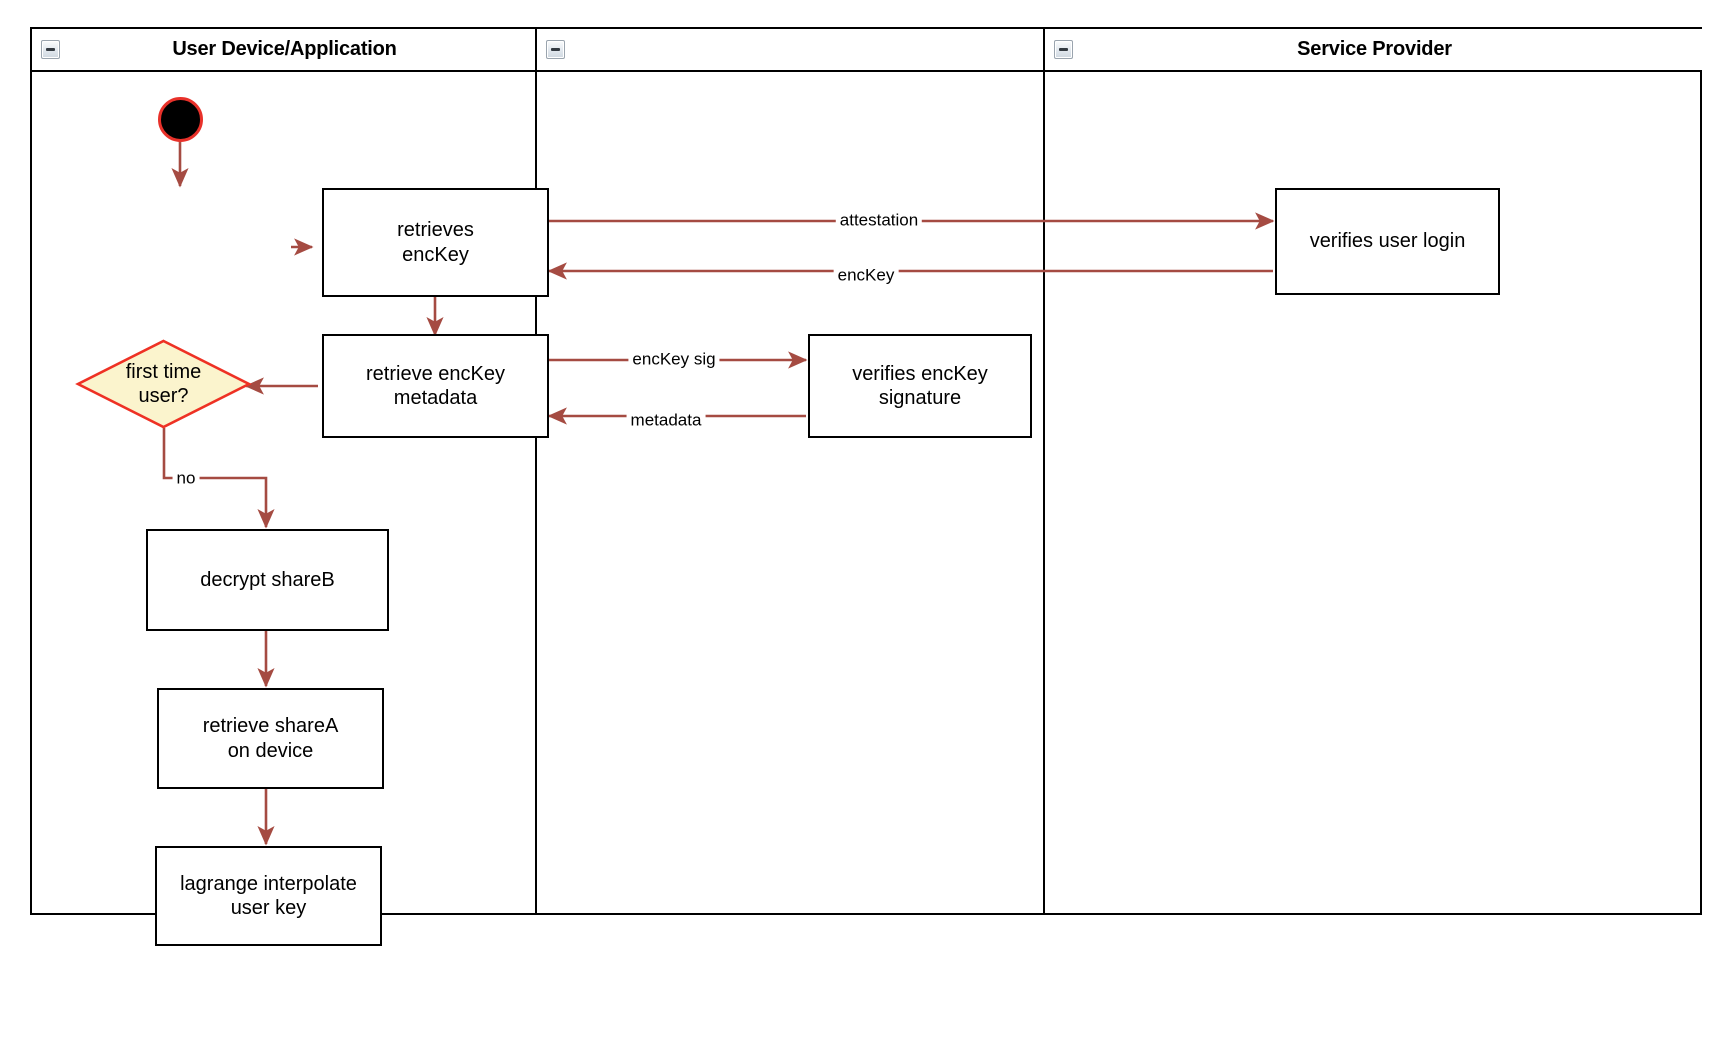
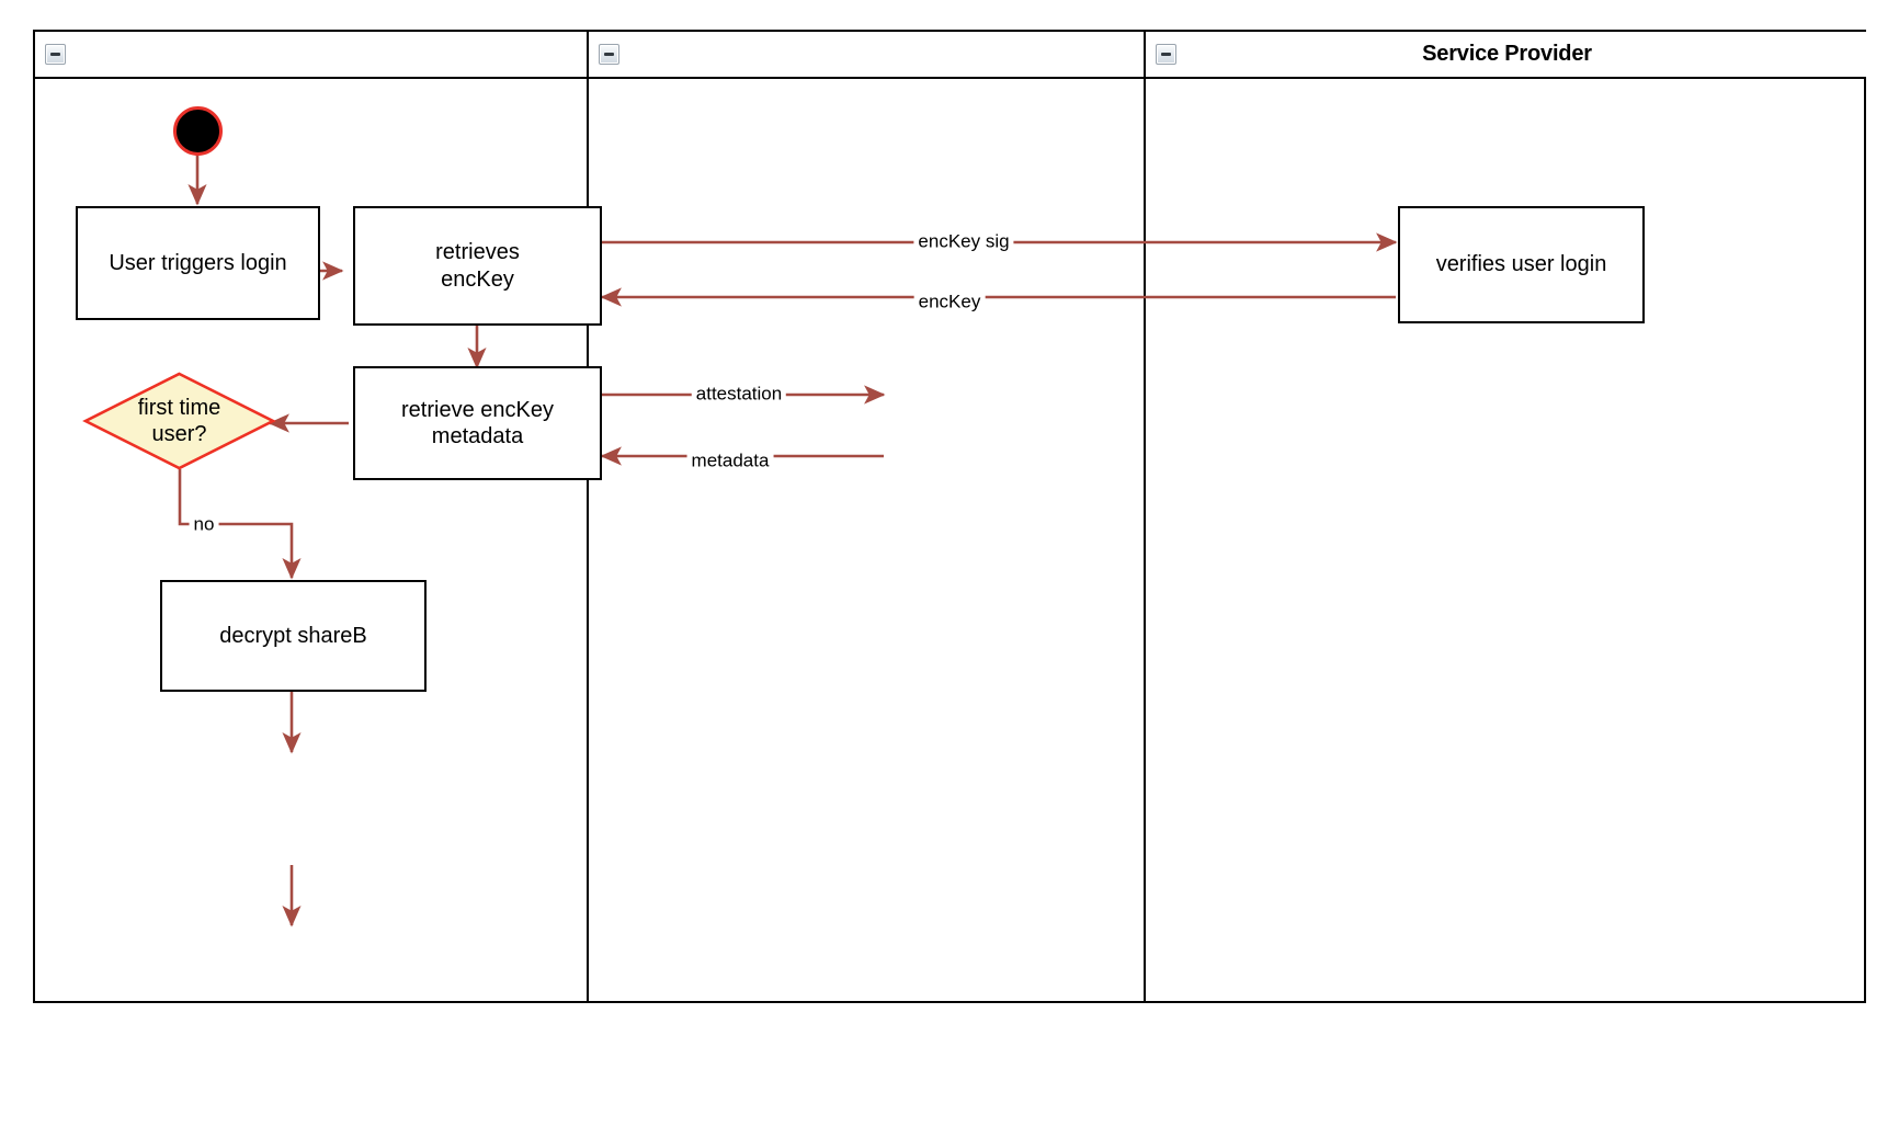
- User Device/Application
  Service Provider
- attestation
+ encKey sig
  encKey
- encKey sig
+ attestation
  metadata
  no
+ User triggers login
  retrieves
  encKey
  retrieve encKey
  metadata
  first time
  user?
  decrypt shareB
- retrieve shareA
- on device
- lagrange interpolate
- user key
- verifies encKey
- signature
  verifies user login
